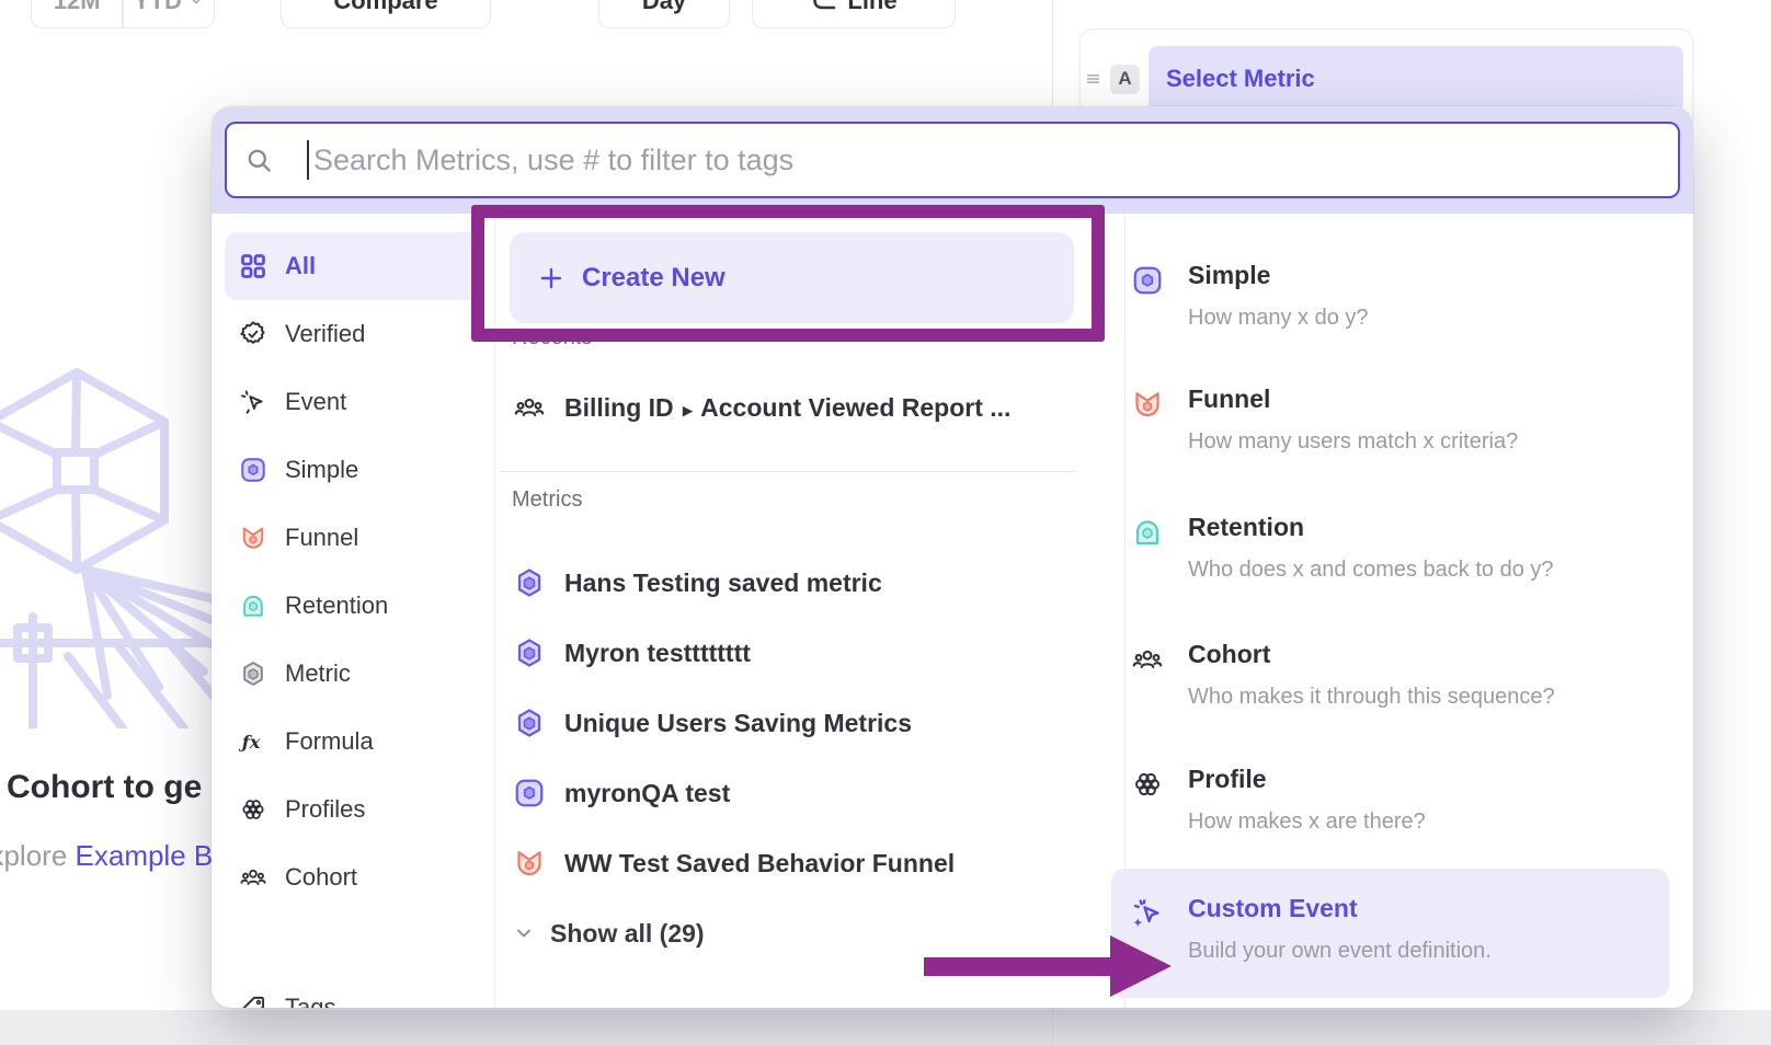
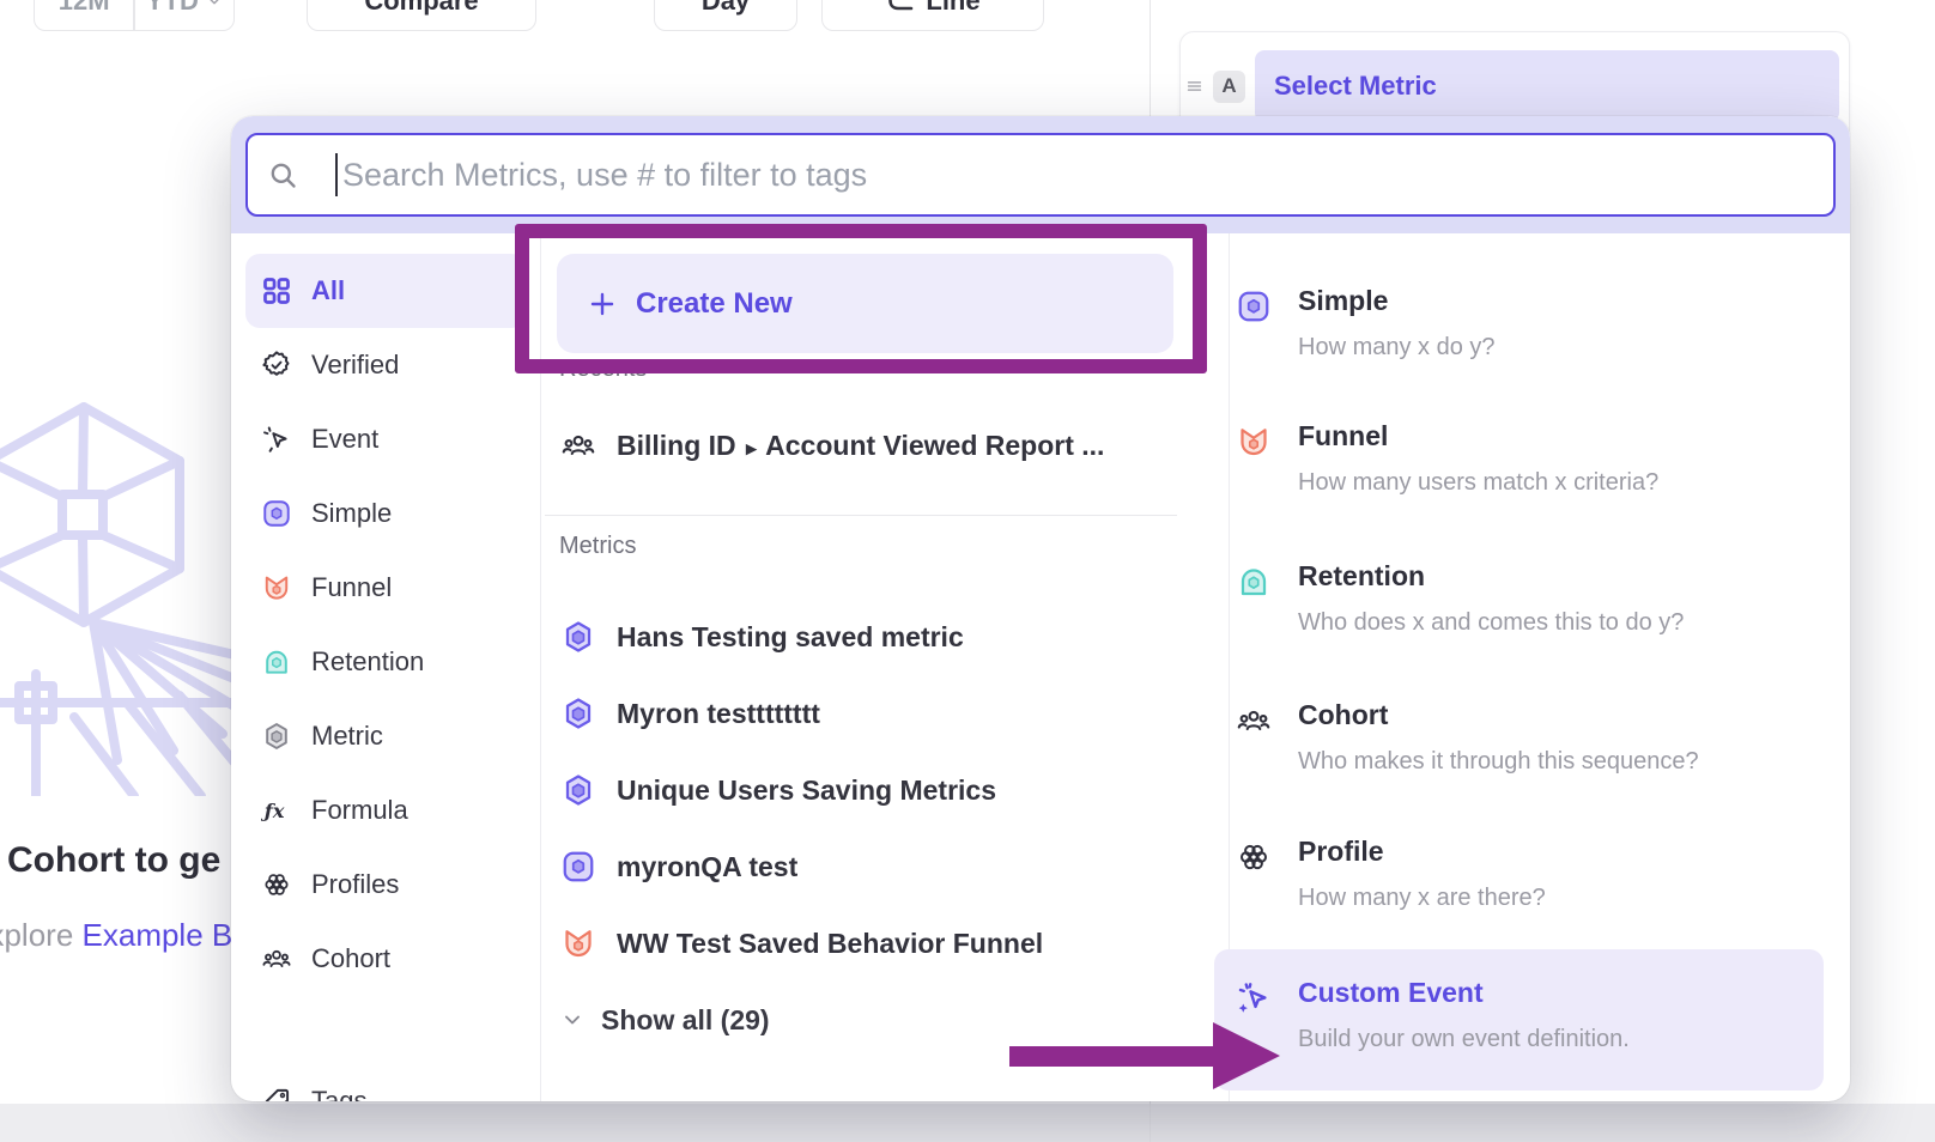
  12M
  YTD
  Compare
  Day
  Line
  A
  Select Metric
  Cohort to ge
  plore Example B
  Search Metrics, use # to filter to tags
  All
  Verified
  Event
  Simple
  Funnel
  Retention
  Metric
  ƒx
  Formula
  Profiles
  Cohort
  Tags
  Create New
  Recents
  Billing ID ▸ Account Viewed Report ...
  Metrics
  Hans Testing saved metric
  Myron testttttttt
  Unique Users Saving Metrics
  myronQA test
  WW Test Saved Behavior Funnel
  Show all (29)
  Simple
  How many x do y?
  Funnel
  How many users match x criteria?
  Retention
- Who does x and comes back to do y?
+ Who does x and comes this to do y?
  Cohort
  Who makes it through this sequence?
  Profile
- How makes x are there?
+ How many x are there?
  Custom Event
  Build your own event definition.
